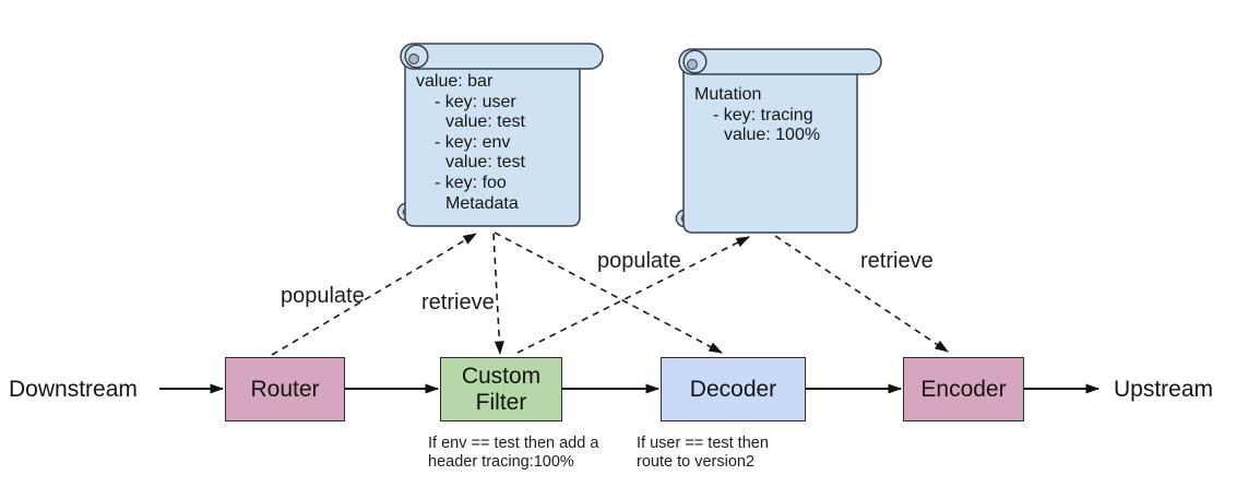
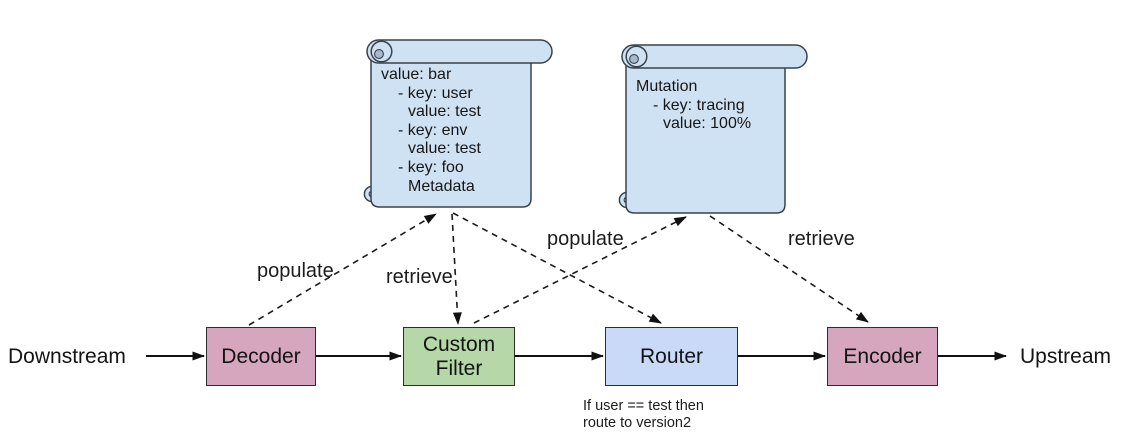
  Downstream
  Upstream
- Router
+ Decoder
  Custom Filter
- Decoder
+ Router
  Encoder
- If env == test then add a
- header tracing:100%
  If user == test then
  route to version2
  value: bar
  - key: user
  value: test
  - key: env
  value: test
  - key: foo
  Metadata
  Mutation
  - key: tracing
  value: 100%
  populate
  retrieve
  populate
  retrieve
